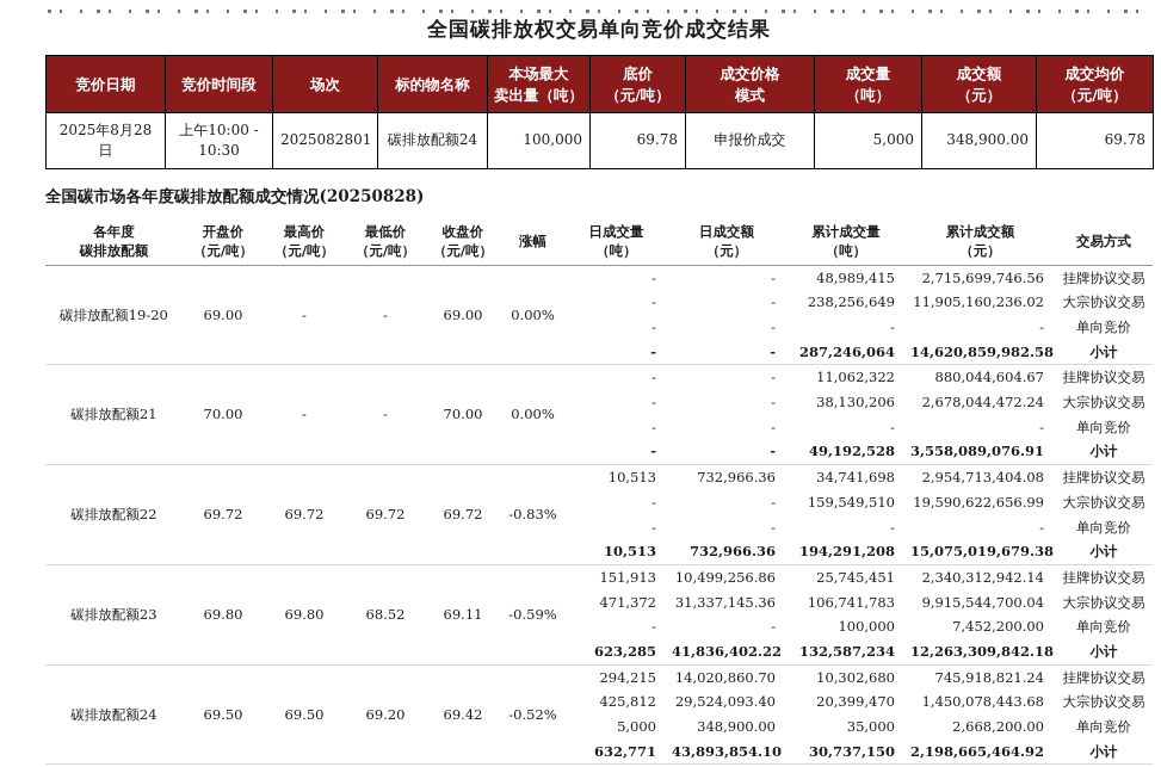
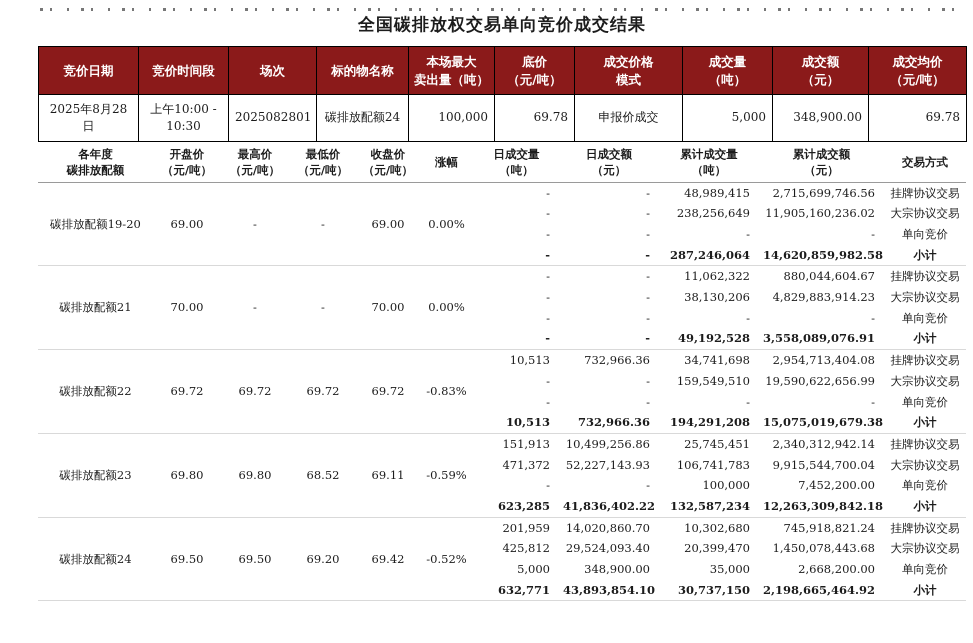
  全国碳排放权交易单向竞价成交结果
  竞价日期	竞价时间段	场次	标的物名称	本场最大 卖出量（吨）	底价 （元/吨）	成交价格 模式	成交量 （吨）	成交额 （元）	成交均价 （元/吨）
  2025年8月28日	上午10:00 - 10:30	2025082801	碳排放配额24	100,000	69.78	申报价成交	5,000	348,900.00	69.78
- 全国碳市场各年度碳排放配额成交情况(20250828)
  各年度 碳排放配额	开盘价 （元/吨）	最高价 （元/吨）	最低价 （元/吨）	收盘价 （元/吨）	涨幅	日成交量 （吨）	日成交额 （元）	累计成交量 （吨）	累计成交额 （元）	交易方式
  碳排放配额19-20	69.00	-	-	69.00	0.00%	-	-	48,989,415	2,715,699,746.56	挂牌协议交易
  -	-	238,256,649	11,905,160,236.02	大宗协议交易
  -	-	-	-	单向竞价
  -	-	287,246,064	14,620,859,982.58	小计
  碳排放配额21	70.00	-	-	70.00	0.00%	-	-	11,062,322	880,044,604.67	挂牌协议交易
- -	-	38,130,206	2,678,044,472.24	大宗协议交易
+ -	-	38,130,206	4,829,883,914.23	大宗协议交易
  -	-	-	-	单向竞价
  -	-	49,192,528	3,558,089,076.91	小计
  碳排放配额22	69.72	69.72	69.72	69.72	-0.83%	10,513	732,966.36	34,741,698	2,954,713,404.08	挂牌协议交易
  -	-	159,549,510	19,590,622,656.99	大宗协议交易
  -	-	-	-	单向竞价
  10,513	732,966.36	194,291,208	15,075,019,679.38	小计
  碳排放配额23	69.80	69.80	68.52	69.11	-0.59%	151,913	10,499,256.86	25,745,451	2,340,312,942.14	挂牌协议交易
- 471,372	31,337,145.36	106,741,783	9,915,544,700.04	大宗协议交易
+ 471,372	52,227,143.93	106,741,783	9,915,544,700.04	大宗协议交易
  -	-	100,000	7,452,200.00	单向竞价
  623,285	41,836,402.22	132,587,234	12,263,309,842.18	小计
- 碳排放配额24	69.50	69.50	69.20	69.42	-0.52%	294,215	14,020,860.70	10,302,680	745,918,821.24	挂牌协议交易
+ 碳排放配额24	69.50	69.50	69.20	69.42	-0.52%	201,959	14,020,860.70	10,302,680	745,918,821.24	挂牌协议交易
  425,812	29,524,093.40	20,399,470	1,450,078,443.68	大宗协议交易
  5,000	348,900.00	35,000	2,668,200.00	单向竞价
  632,771	43,893,854.10	30,737,150	2,198,665,464.92	小计
